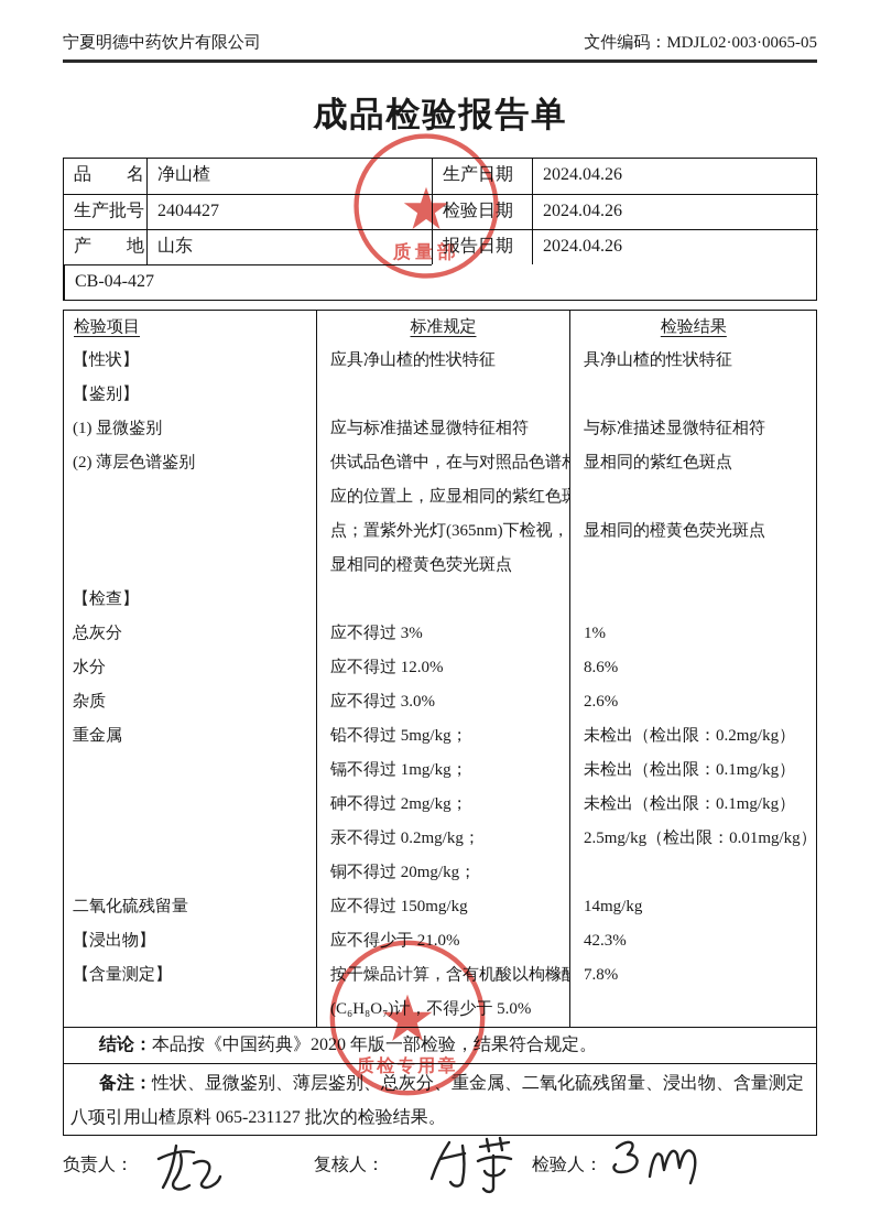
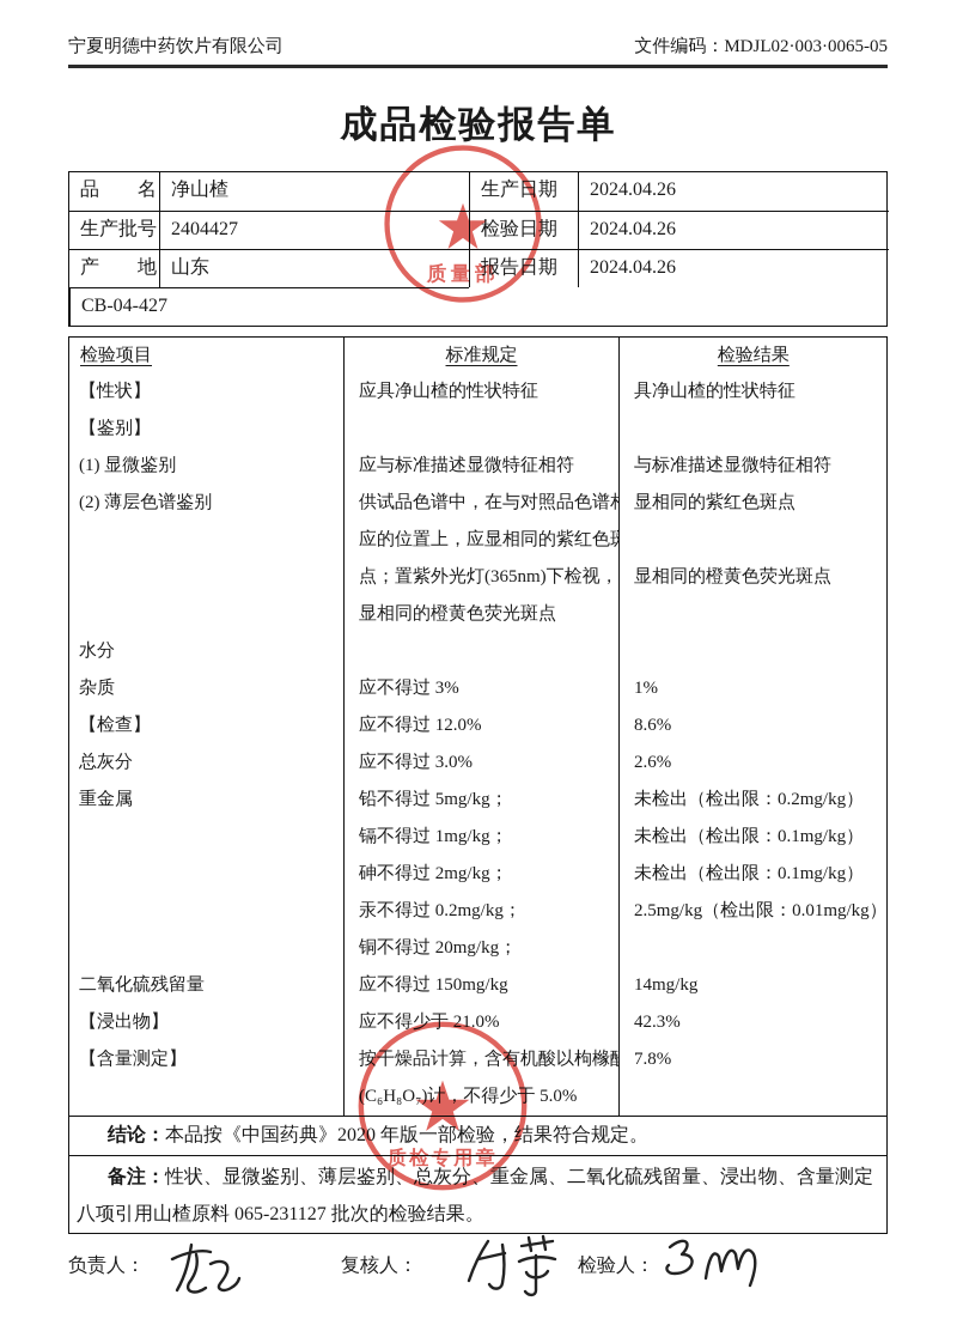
  宁夏明德中药饮片有限公司
  文件编码：MDJL02·003·0065-05
  成品检验报告单
  品 名
  净山楂
  生产日期
  2024.04.26
  生产批号
  2404427
  检验日期
  2024.04.26
  产 地
  山东
  报告日期
  2024.04.26
  CB-04-427
  检验项目
  标准规定
  检验结果
  【性状】
  应具净山楂的性状特征
  具净山楂的性状特征
  【鉴别】
  (1) 显微鉴别
  应与标准描述显微特征相符
  与标准描述显微特征相符
  (2) 薄层色谱鉴别
  供试品色谱中，在与对照品色谱
  应的位置上，应显相同的紫红色
  点；置紫外光灯(365nm)下检视，
  显相同的橙黄色荧光斑点
  显相同的紫红色斑点
  显相同的橙黄色荧光斑点
- 【检查】
+ 水分
- 总灰分
+ 杂质
  应不得过 3%
  1%
- 水分
+ 【检查】
  应不得过 12.0%
  8.6%
- 杂质
+ 总灰分
  应不得过 3.0%
  2.6%
  重金属
  铅不得过 5mg/kg；
  镉不得过 1mg/kg；
  砷不得过 2mg/kg；
  汞不得过 0.2mg/kg；
  铜不得过 20mg/kg；
  未检出（检出限：0.2mg/kg）
  未检出（检出限：0.1mg/kg）
  未检出（检出限：0.1mg/kg）
  2.5mg/kg（检出限：0.01mg/kg）
  二氧化硫残留量
  应不得过 150mg/kg
  14mg/kg
  【浸出物】
  应不得少于 21.0%
  42.3%
  【含量测定】
  按干燥品计算，含有机酸以枸橼
  (C₆H₈O₇)计，不得少于 5.0%
  7.8%
  结论：本品按《中国药典》2020 年版一部检验，结果符合规定。
  备注：性状、显微鉴别、薄层鉴别、总灰分、重金属、二氧化硫残留量、浸出物、含量测定
  八项引用山楂原料 065-231127 批次的检验结果。
  负责人：
  复核人：
  检验人：
  质量部
  质检专用章
